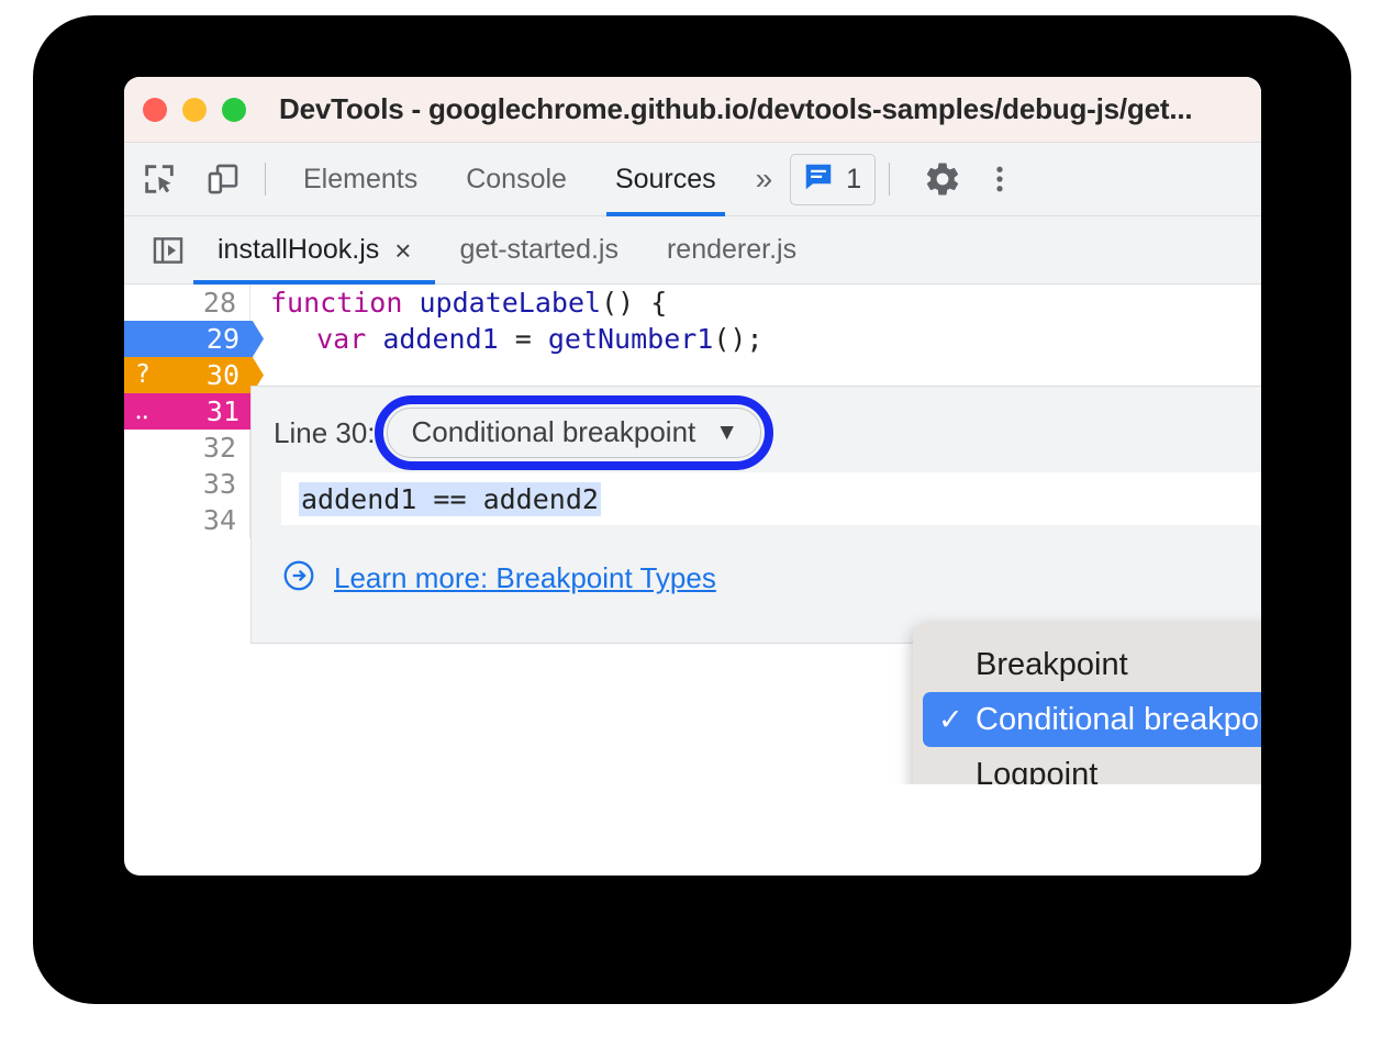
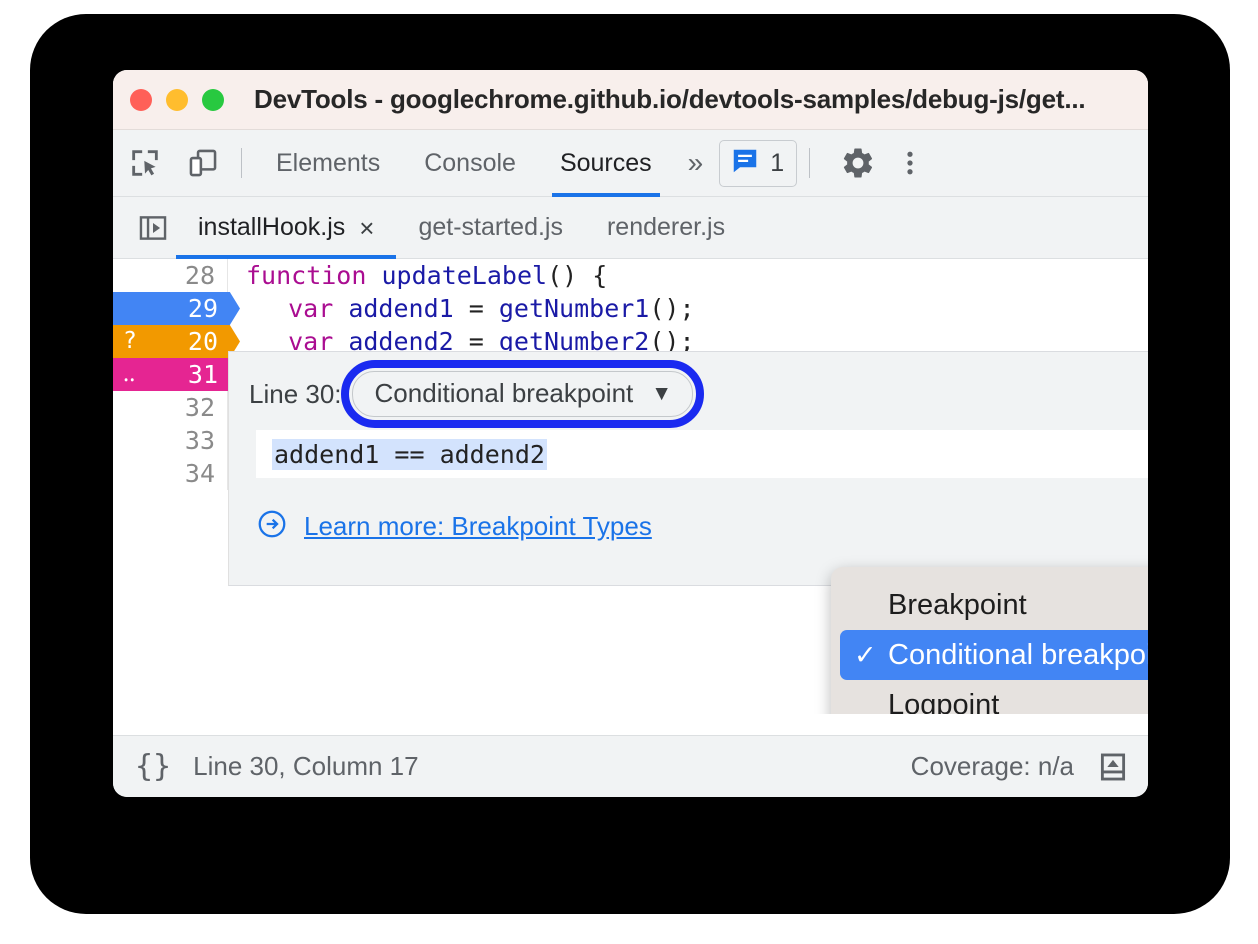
  DevTools - googlechrome.github.io/devtools-samples/debug-js/get...
  Elements
  Console
  Sources
  »
  1
  installHook.js
  ×
  get-started.js
  renderer.js
  28
  function updateLabel() {
  29
  var addend1 = getNumber1();
  ?
- 30
+ 20
+ var addend2 = getNumber2();
  ‥
  31
  32
  33
  34
  Line 30:
  Conditional breakpoint
  ▼
  addend1 == addend2
  Learn more: Breakpoint Types
  Breakpoint
  ✓
  Conditional breakpo
  Logpoint
+ {}
+ Line 30, Column 17
+ Coverage: n/a
